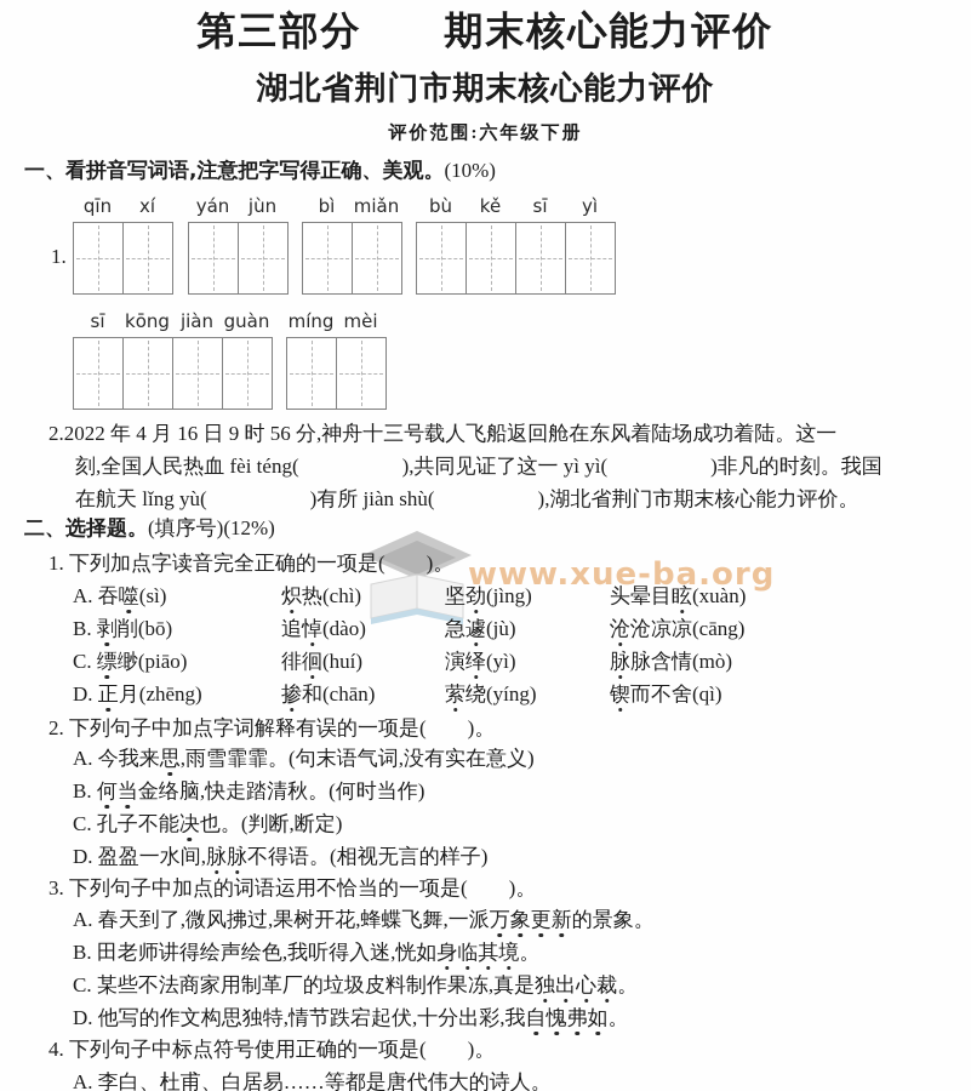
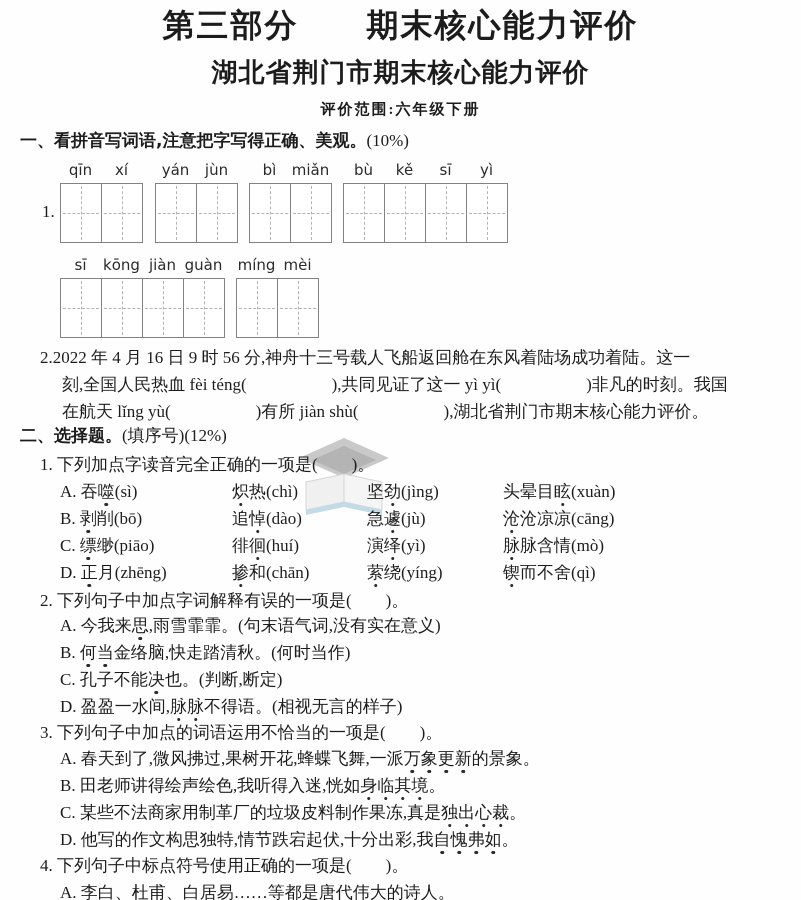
- www.xue-ba.org
  第三部分 期末核心能力评价
  湖北省荆门市期末核心能力评价
  评价范围:六年级下册
  一、看拼音写词语,注意把字写得正确、美观。(10%)
  1.
  qīn
  xí
  yán
  jùn
  bì
  miǎn
  bù
  kě
  sī
  yì
  sī
  kōng
  jiàn
  guàn
  míng
  mèi
  2.2022 年 4 月 16 日 9 时 56 分,神舟十三号载人飞船返回舱在东风着陆场成功着陆。这一
  刻,全国人民热血 fèi téng( ),共同见证了这一 yì yì( )非凡的时刻。我国
  在航天 lǐng yù( )有所 jiàn shù( ),湖北省荆门市期末核心能力评价。
  二、选择题。(填序号)(12%)
  1. 下列加点字读音完全正确的一项是( )。
  A. 吞噬(sì)
  炽热(chì)
  坚劲(jìng)
  头晕目眩(xuàn)
  B. 剥削(bō)
  追悼(dào)
  急遽(jù)
  沧沧凉凉(cāng)
  C. 缥缈(piāo)
  徘徊(huí)
  演绎(yì)
  脉脉含情(mò)
  D. 正月(zhēng)
  掺和(chān)
  萦绕(yíng)
  锲而不舍(qì)
  2. 下列句子中加点字词解释有误的一项是( )。
  A. 今我来思,雨雪霏霏。(句末语气词,没有实在意义)
  B. 何当金络脑,快走踏清秋。(何时当作)
  C. 孔子不能决也。(判断,断定)
  D. 盈盈一水间,脉脉不得语。(相视无言的样子)
  3. 下列句子中加点的词语运用不恰当的一项是( )。
  A. 春天到了,微风拂过,果树开花,蜂蝶飞舞,一派万象更新的景象。
  B. 田老师讲得绘声绘色,我听得入迷,恍如身临其境。
  C. 某些不法商家用制革厂的垃圾皮料制作果冻,真是独出心裁。
  D. 他写的作文构思独特,情节跌宕起伏,十分出彩,我自愧弗如。
  4. 下列句子中标点符号使用正确的一项是( )。
  A. 李白、杜甫、白居易……等都是唐代伟大的诗人。
